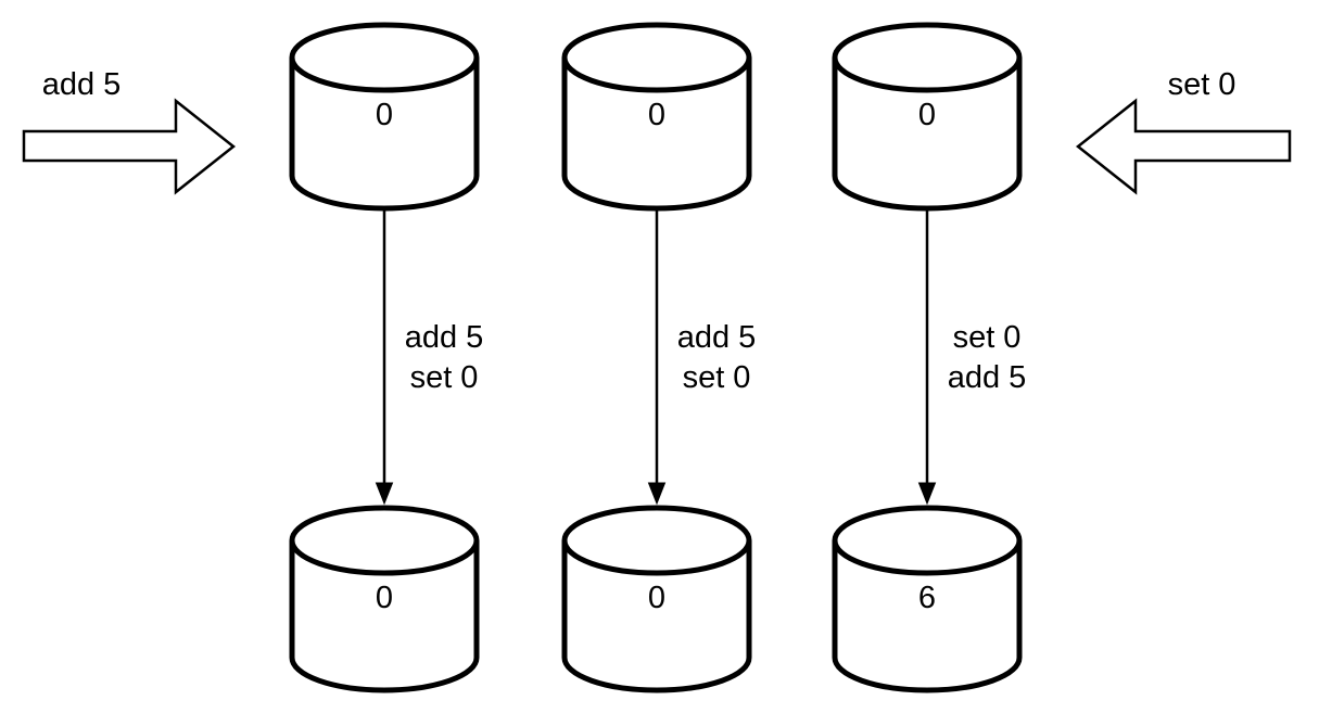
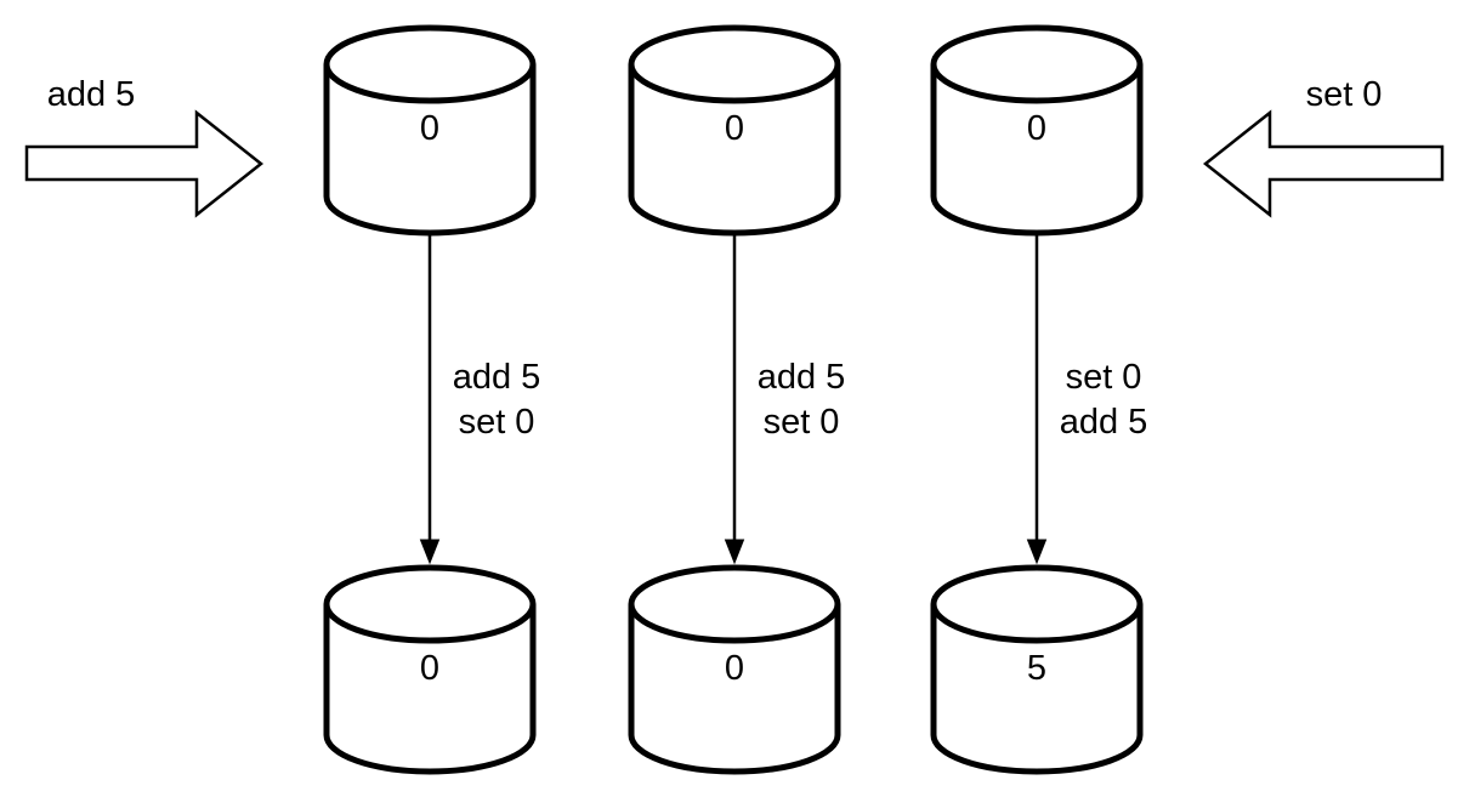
  add 5
  set 0
  0
  add 5
  set 0
  0
  0
  add 5
  set 0
  0
  0
  set 0
  add 5
- 6
+ 5
